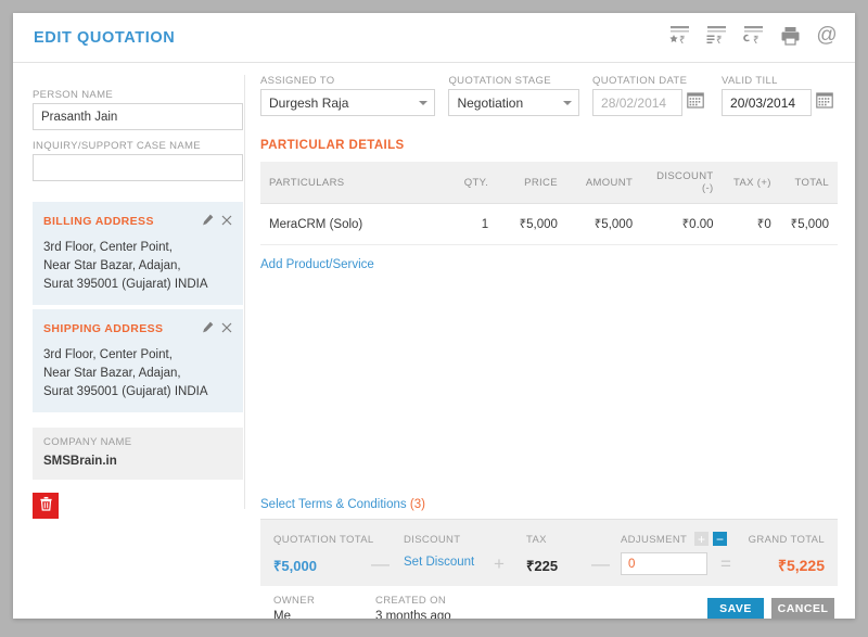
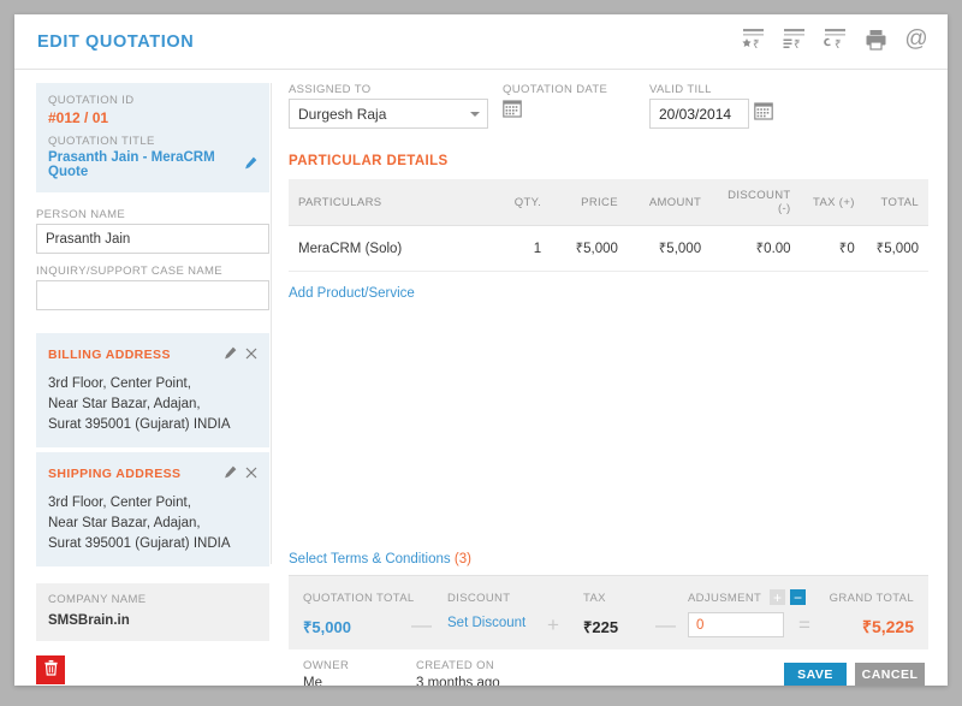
  EDIT QUOTATION
  ₹
  ₹
  ₹
  @
+ QUOTATION ID
+ #012 / 01
+ QUOTATION TITLE
+ Prasanth Jain - MeraCRM Quote
  PERSON NAME
  Prasanth Jain
  INQUIRY/SUPPORT CASE NAME
  BILLING ADDRESS
  3rd Floor, Center Point,
  Near Star Bazar, Adajan,
  Surat 395001 (Gujarat) INDIA
  SHIPPING ADDRESS
  3rd Floor, Center Point,
  Near Star Bazar, Adajan,
  Surat 395001 (Gujarat) INDIA
  COMPANY NAME
  SMSBrain.in
  ASSIGNED TO
  Durgesh Raja
- QUOTATION STAGE
- Negotiation
  QUOTATION DATE
- 28/02/2014
  VALID TILL
  20/03/2014
  PARTICULAR DETAILS
  PARTICULARS	QTY.	PRICE	AMOUNT	DISCOUNT (-)	TAX (+)	TOTAL
  MeraCRM (Solo)	1	₹5,000	₹5,000	₹0.00	₹0	₹5,000
  Add Product/Service
  Select Terms & Conditions (3)
  QUOTATION TOTAL
  ₹5,000
  —
  DISCOUNT
  Set Discount
  +
  TAX
  ₹225
  —
  ADJUSMENT
  +
  −
  0
  =
  GRAND TOTAL
  ₹5,225
  OWNER
  Me
  CREATED ON
  3 months ago
  SAVE
  CANCEL
